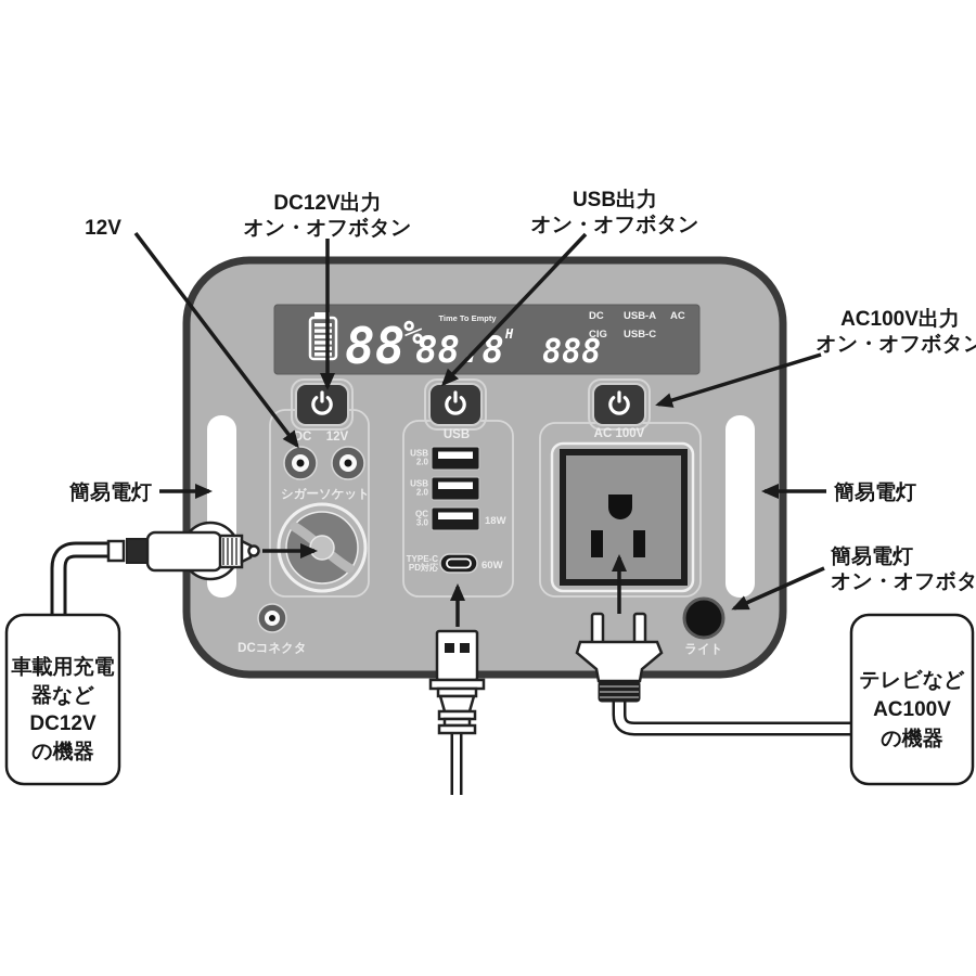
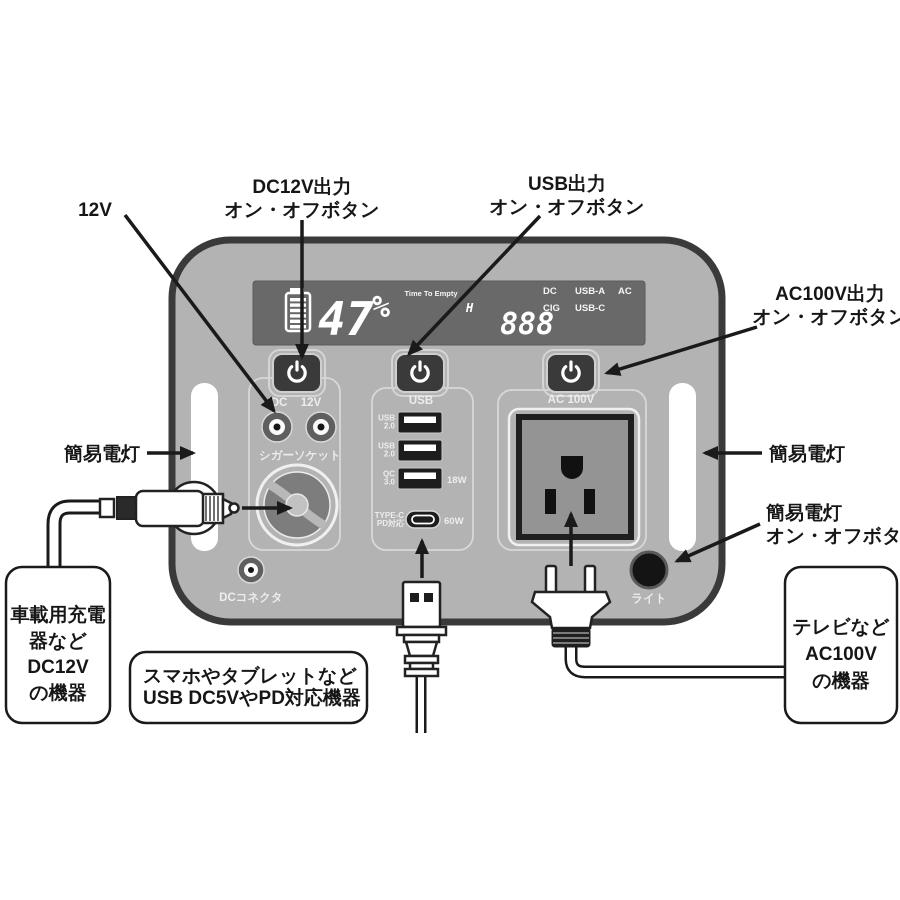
- 88
+ 47
  %
  Time To Empty
- 88.8
  H
  888
  DC
  USB-A
  AC
  CIG
  USB-C
  DC
  12V
  シガーソケット
  USB
  USB
  2.0
  USB
  2.0
  QC
  3.0
  18W
  TYPE-C
  PD対応
  60W
  AC 100V
  DCコネクタ
  ライト
  12V
  DC12V出力
  オン・オフボタン
  USB出力
  オン・オフボタン
  AC100V出力
  オン・オフボタン
  簡易電灯
  簡易電灯
  簡易電灯
  オン・オフボタ
  車載用充電
  器など
  DC12V
  の機器
+ スマホやタブレットなど
+ USB DC5VやPD対応機器
  テレビなど
  AC100V
  の機器
